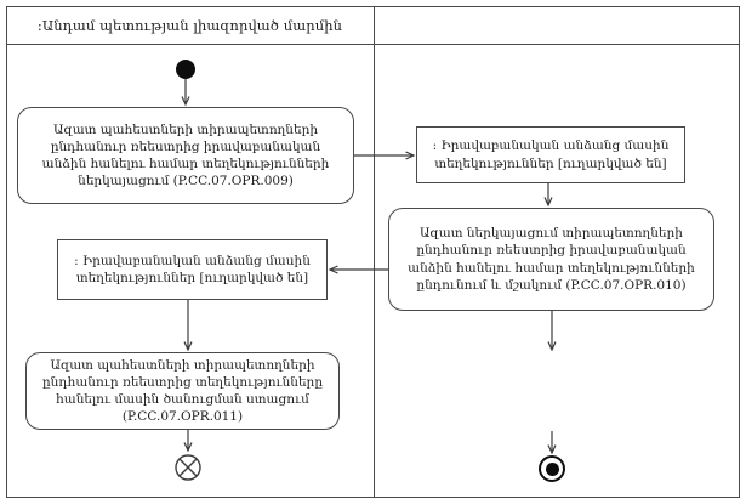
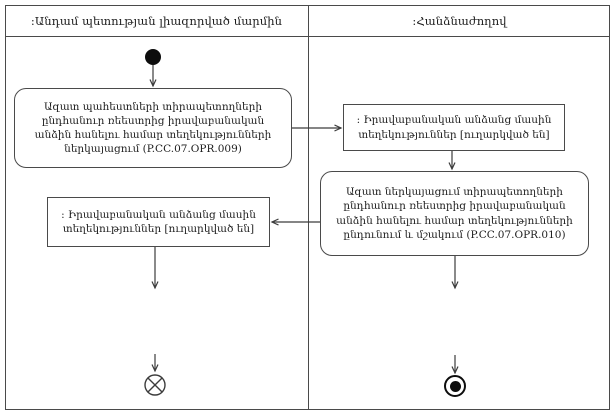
  :Անդամ պետության լիազորված մարմին
+ :Հանձնաժողով
  Ազատ պահեստների տիրապետողների ընդհանուր ռեեստրից իրավաբանական անձին հանելու համար տեղեկությունների ներկայացում (P.CC.07.OPR.009)
  : Իրավաբանական անձանց մասին տեղեկություններ [ուղարկված են]
  Ազատ ներկայացում տիրապետողների ընդհանուր ռեեստրից իրավաբանական անձին հանելու համար տեղեկությունների ընդունում և մշակում (P.CC.07.OPR.010)
  : Իրավաբանական անձանց մասին տեղեկություններ [ուղարկված են]
- Ազատ պահեստների տիրապետողների ընդհանուր ռեեստրից տեղեկությունները հանելու մասին ծանուցման ստացում (P.CC.07.OPR.011)
